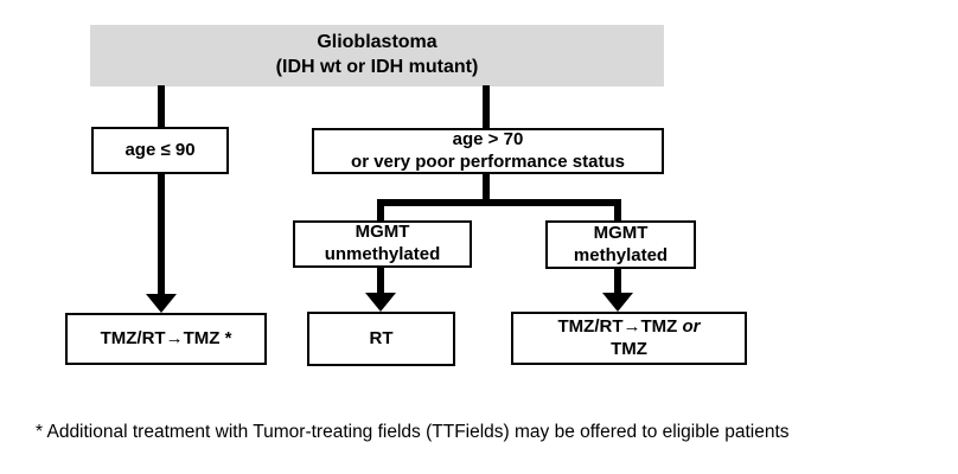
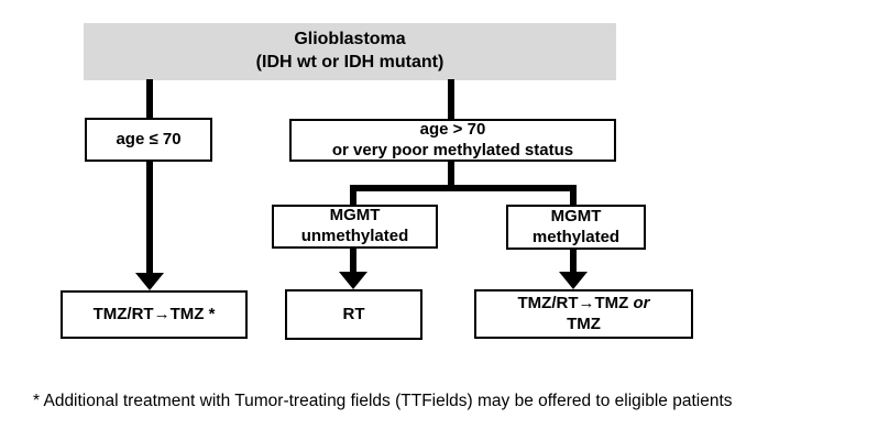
  Glioblastoma
  (IDH wt or IDH mutant)
- age ≤ 90
+ age ≤ 70
  age > 70
- or very poor performance status
+ or very poor methylated status
  MGMT
  unmethylated
  MGMT
  methylated
  TMZ/RT→TMZ *
  RT
  TMZ/RT→TMZ or
  TMZ
  * Additional treatment with Tumor-treating fields (TTFields) may be offered to eligible patients
